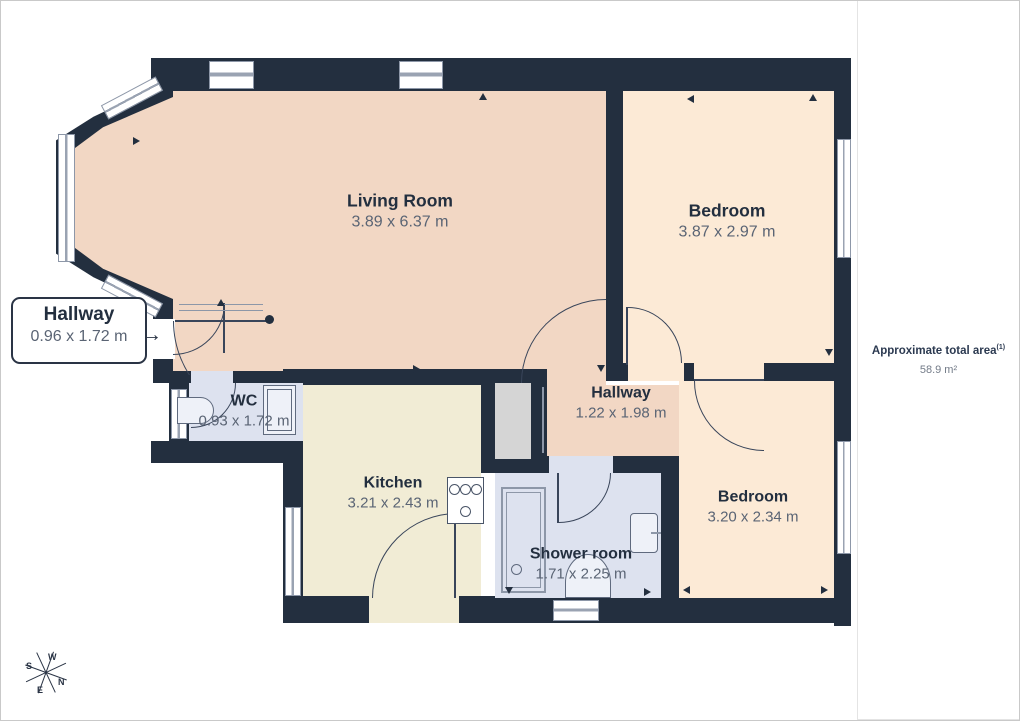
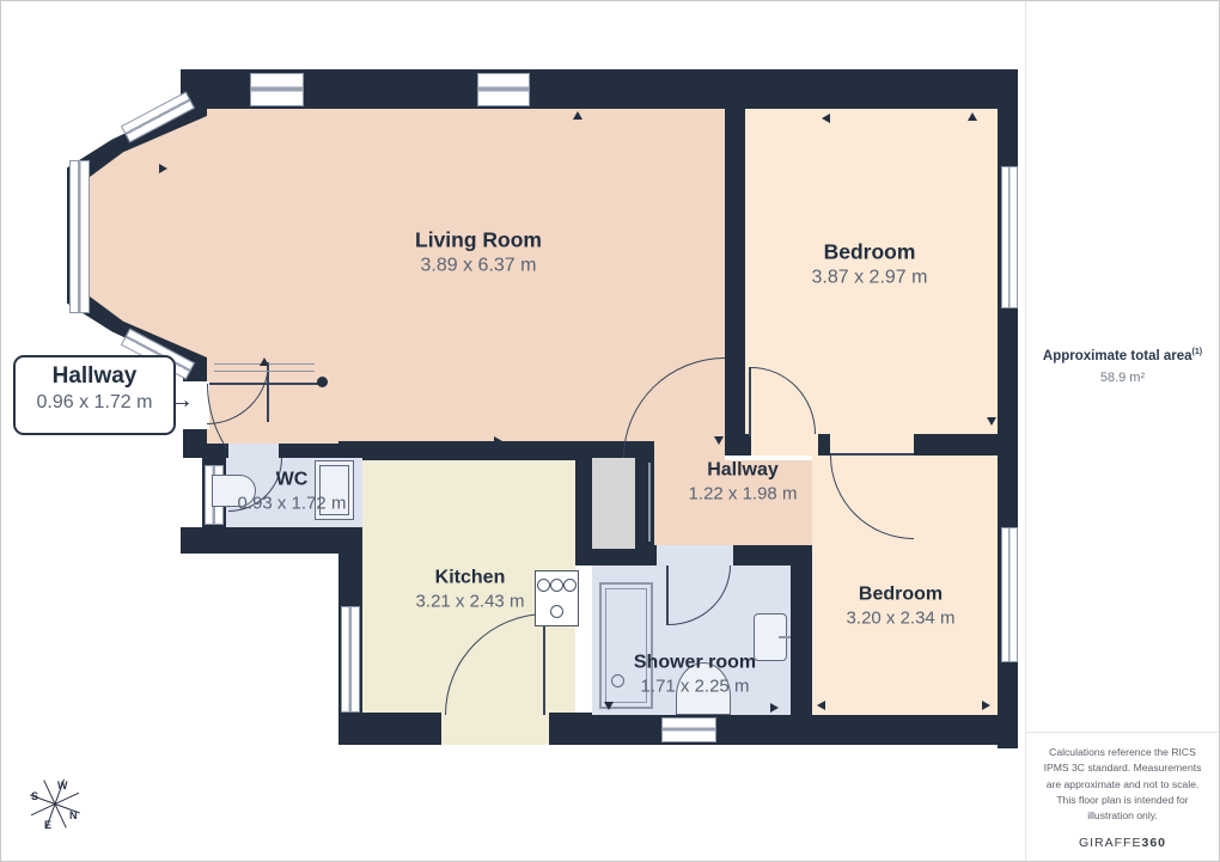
  Living Room
  3.89 x 6.37 m
  Bedroom
  3.87 x 2.97 m
  WC
  0.93 x 1.72 m
  Kitchen
  3.21 x 2.43 m
  Hallway
  1.22 x 1.98 m
  Shower room
  1.71 x 2.25 m
  Bedroom
  3.20 x 2.34 m
  Hallway
  0.96 x 1.72 m
  →
  W
  S
  N
  E
  Approximate total area
  58.9 m²
+ Calculations reference the RICS IPMS 3C standard. Measurements are approximate and not to scale. This floor plan is intended for illustration only.
+ GIRAFFE360
